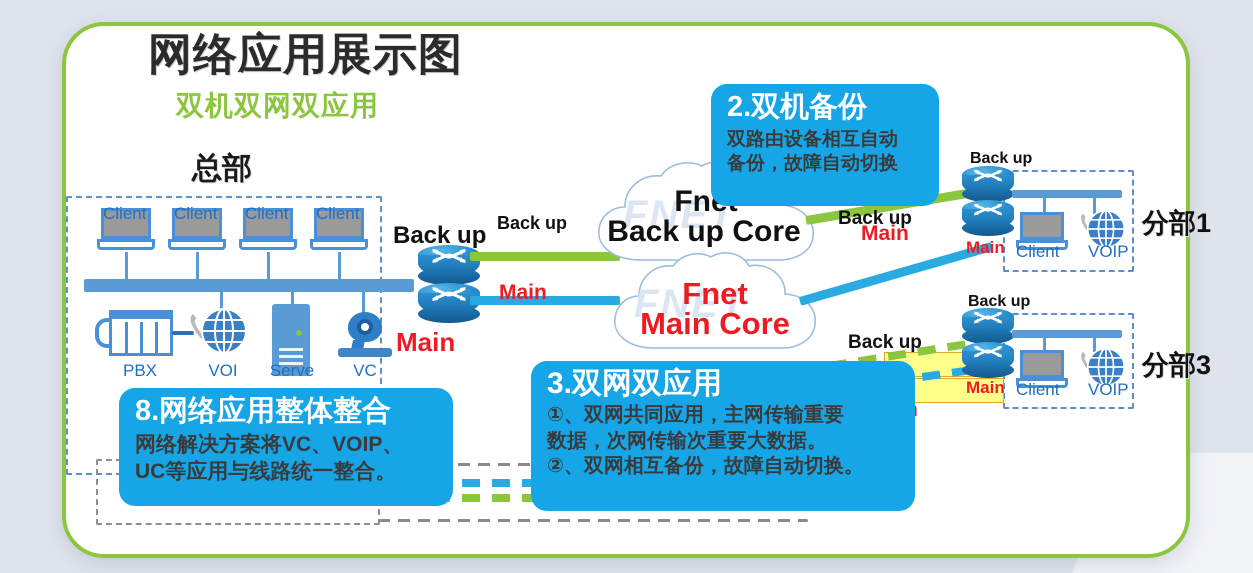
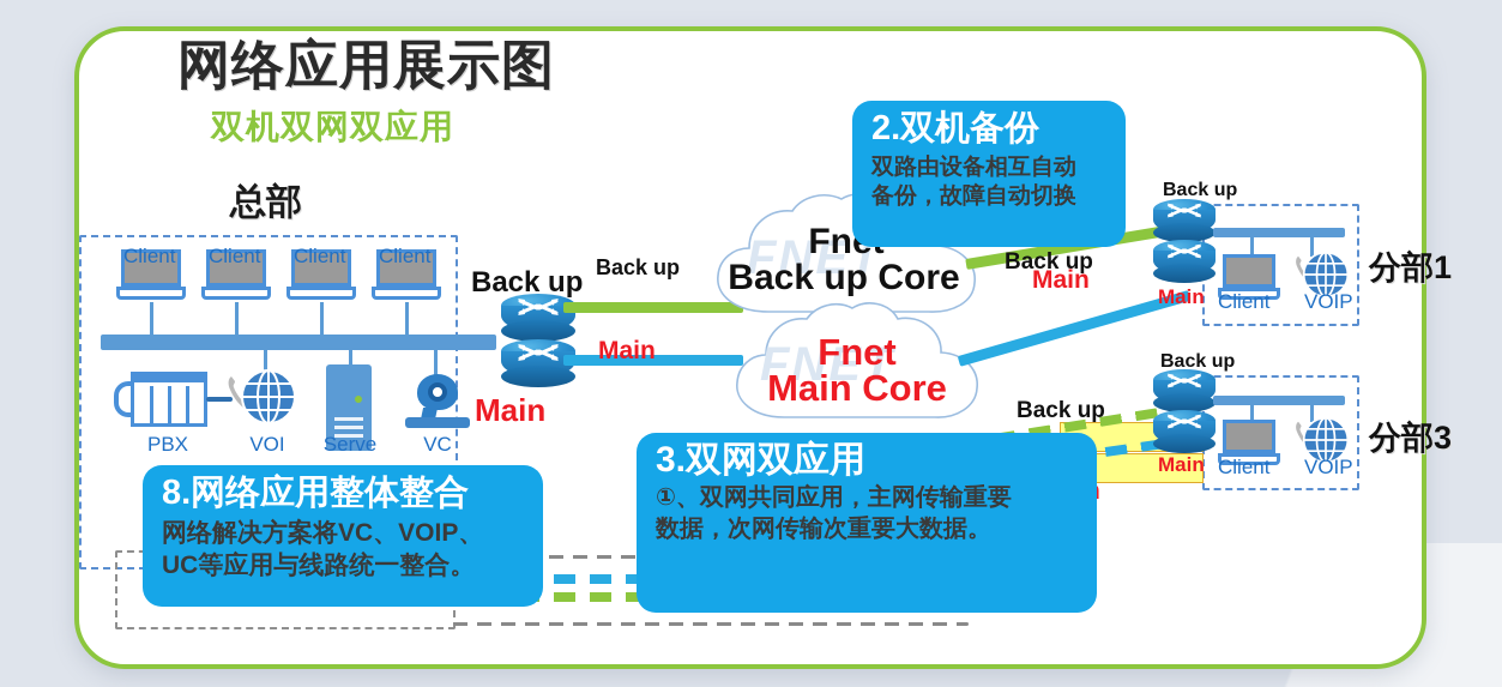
  网络应用展示图
  双机双网双应用
  总部
  Client
  Client
  Client
  Client
  PBX
  VOI
  Serve
  VC
  Back up
  Main
  Back up
  Main
  FNET
  Back up Core
  FNET
  Fnet
  Main Core
  Back up
  Main
  Back up
  Back up
  Main
  Client
  VOIP
  分部1
  Back up
  Main
  Client
  VOIP
  分部3
  8.网络应用整体整合
  网络解决方案将VC、VOIP、
  UC等应用与线路统一整合。
  2.双机备份
  双路由设备相互自动
  备份，故障自动切换
  3.双网双应用
  ①、双网共同应用，主网传输重要
  数据，次网传输次重要大数据。
- ②、双网相互备份，故障自动切换。
